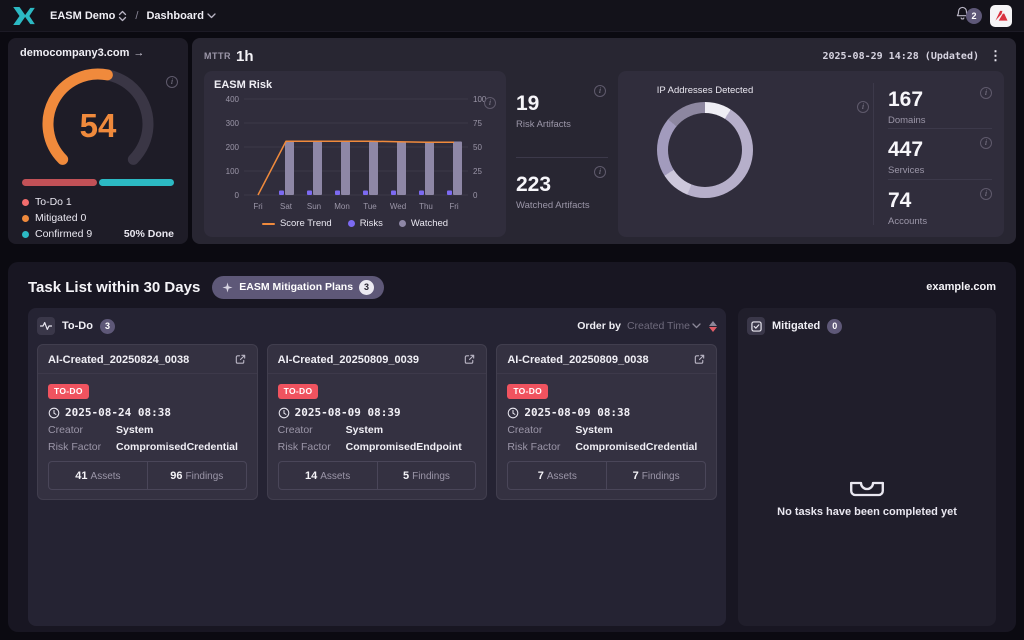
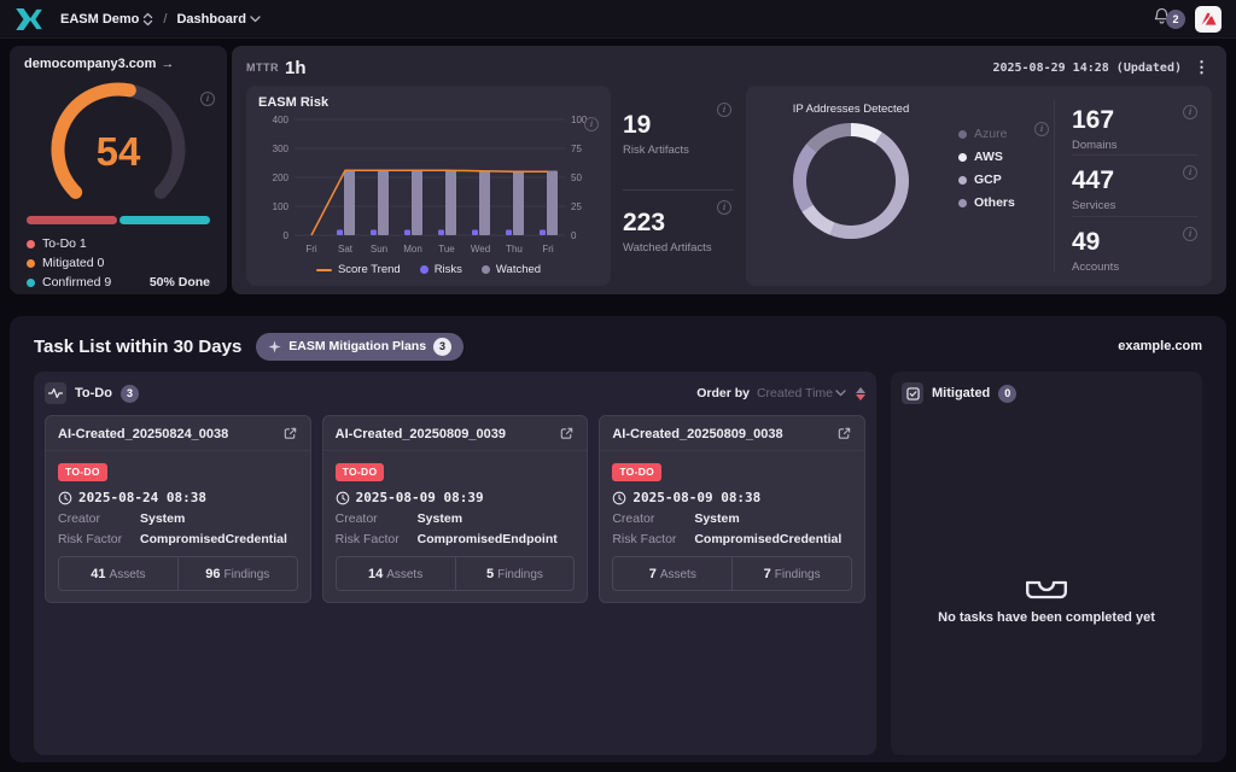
  EASM Demo
  /
  Dashboard
  2
  democompany3.com
  →
  i
  54
  To-Do 1
  Mitigated 0
  Confirmed 9
  50% Done
  MTTR
  1h
  2025-08-29 14:28 (Updated)
  ⋮
  EASM Risk
  i
  0
  100
  200
  300
  400
  0
  25
  50
  75
  100
  Fri
  Sat
  Sun
  Mon
  Tue
  Wed
  Thu
  Fri
  Score Trend
  Risks
  Watched
  i
  19
  Risk Artifacts
  i
  223
  Watched Artifacts
  i
  IP Addresses Detected
+ Azure
+ AWS
+ GCP
+ Others
  i
  167
  Domains
  i
  447
  Services
  i
- 74
+ 49
  Accounts
  Task List within 30 Days
  EASM Mitigation Plans
  3
  example.com
  To-Do
  3
  Order by
  Created Time
  AI-Created_20250824_0038
  TO-DO
  2025-08-24 08:38
  Creator
  System
  Risk Factor
  CompromisedCredential
  41 Assets
  96 Findings
  AI-Created_20250809_0039
  TO-DO
  2025-08-09 08:39
  Creator
  System
  Risk Factor
  CompromisedEndpoint
  14 Assets
  5 Findings
  AI-Created_20250809_0038
  TO-DO
  2025-08-09 08:38
  Creator
  System
  Risk Factor
  CompromisedCredential
  7 Assets
  7 Findings
  Mitigated
  0
  No tasks have been completed yet
